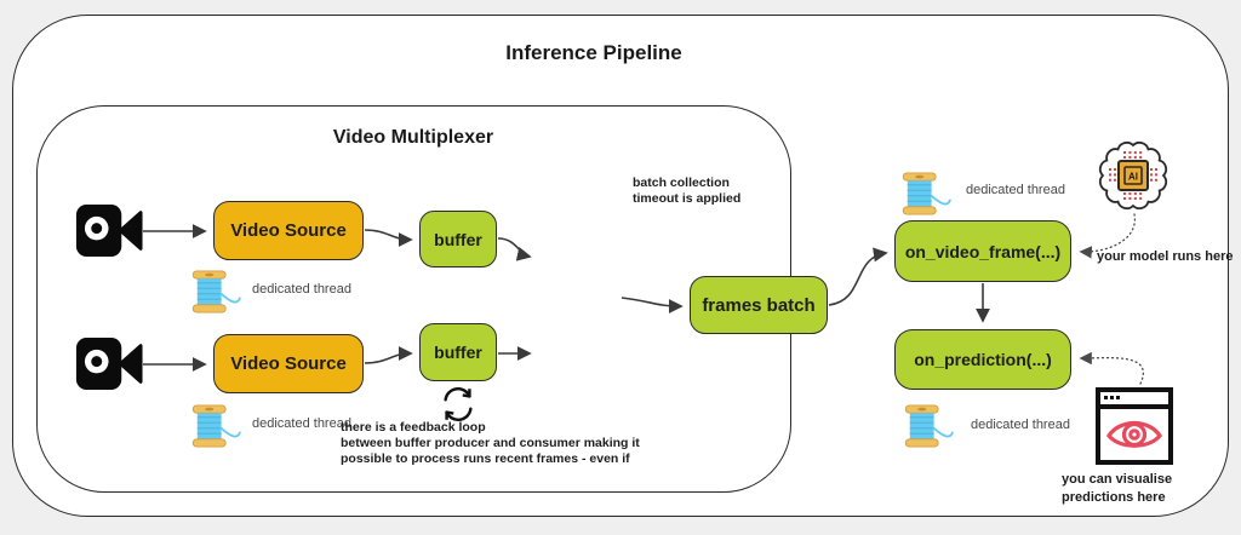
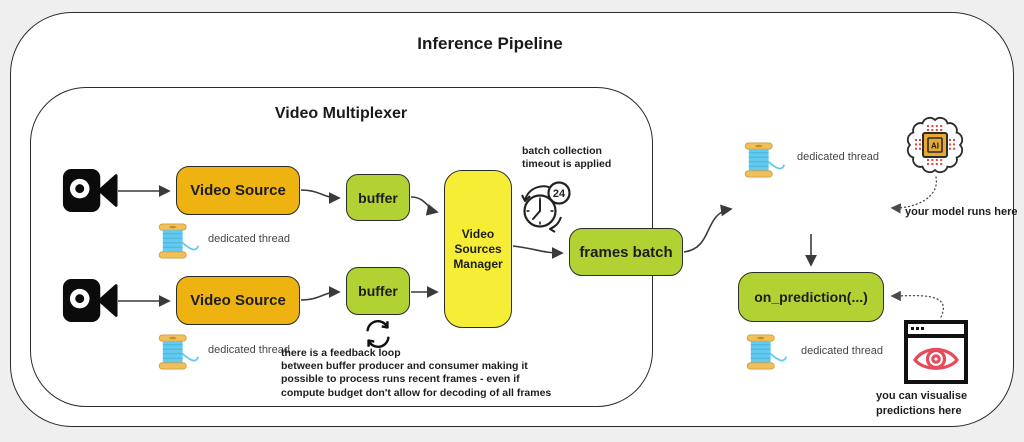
  Inference Pipeline
  Video Multiplexer
  Video Source
  Video Source
  buffer
  buffer
+ Video Sources Manager
  frames batch
- on_video_frame(...)
  on_prediction(...)
+ 24
  AI
  dedicated thread
  dedicated thread
  dedicated thread
  dedicated thread
  batch collection
  timeout is applied
  there is a feedback loop
  between buffer producer and consumer making it
  possible to process runs recent frames - even if
+ compute budget don't allow for decoding of all frames
  your model runs here
  you can visualise
  predictions here
